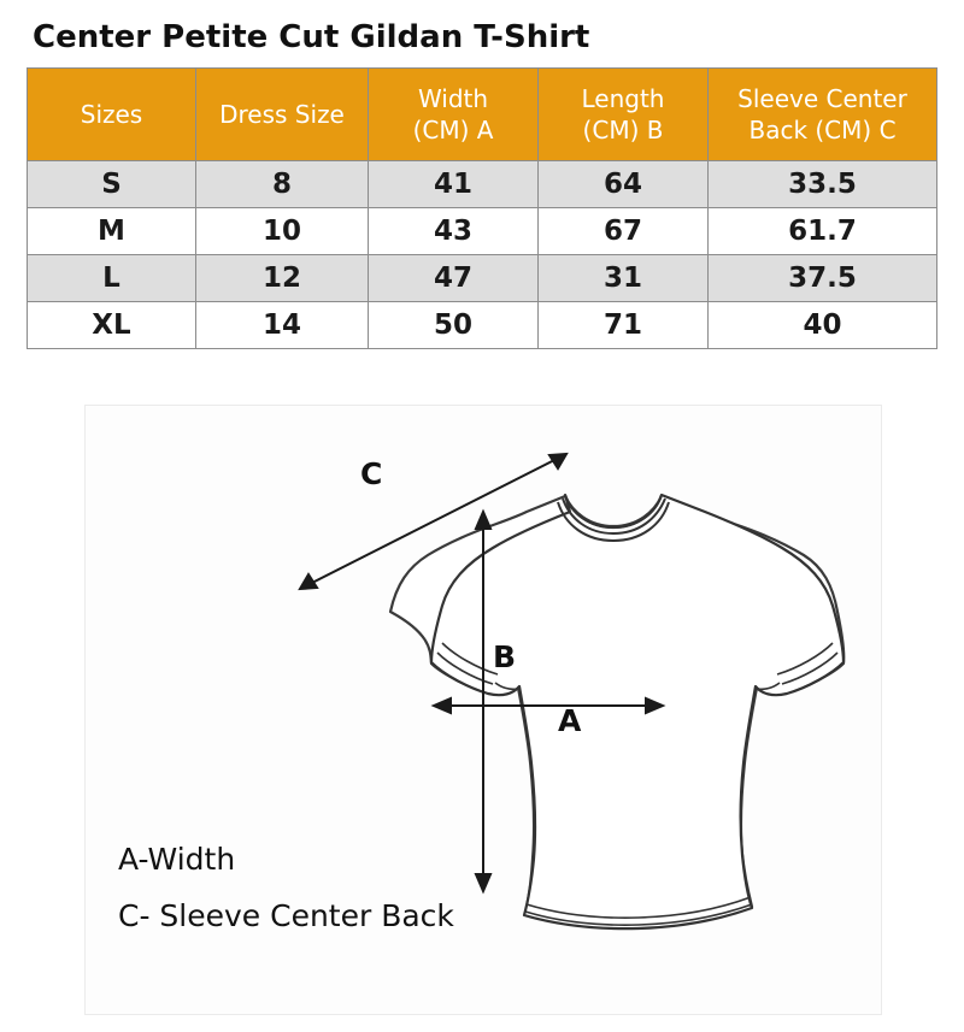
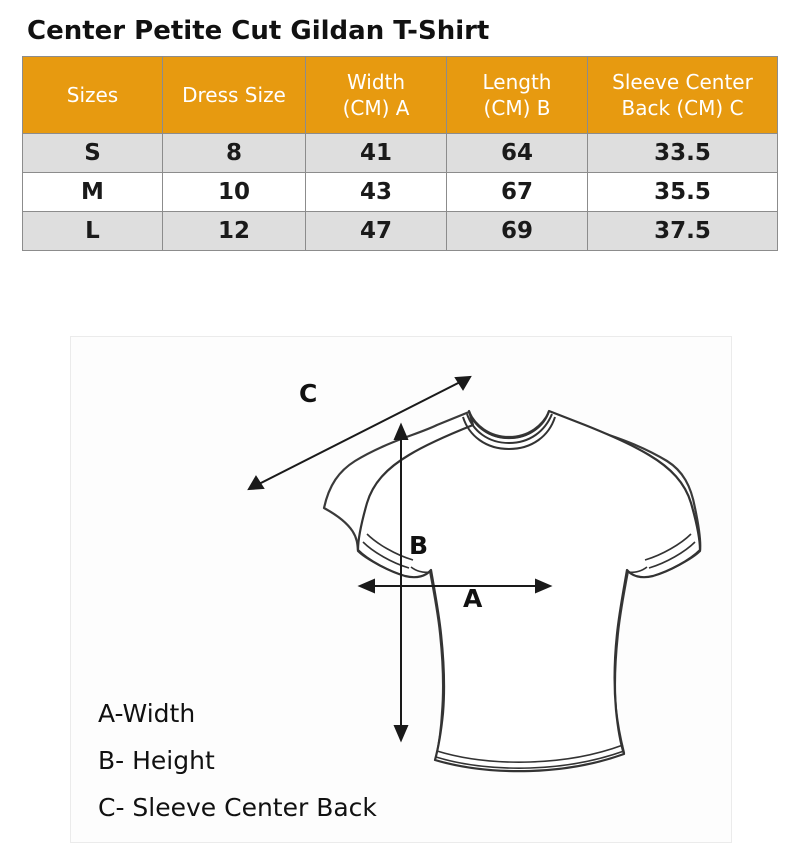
  Center Petite Cut Gildan T-Shirt
  Sizes	Dress Size	Width (CM) A	Length (CM) B	Sleeve Center Back (CM) C
  S	8	41	64	33.5
- M	10	43	67	61.7
+ M	10	43	67	35.5
- L	12	47	31	37.5
+ L	12	47	69	37.5
- XL	14	50	71	40
  C
  B
  A
  A-Width
+ B- Height
  C- Sleeve Center Back
